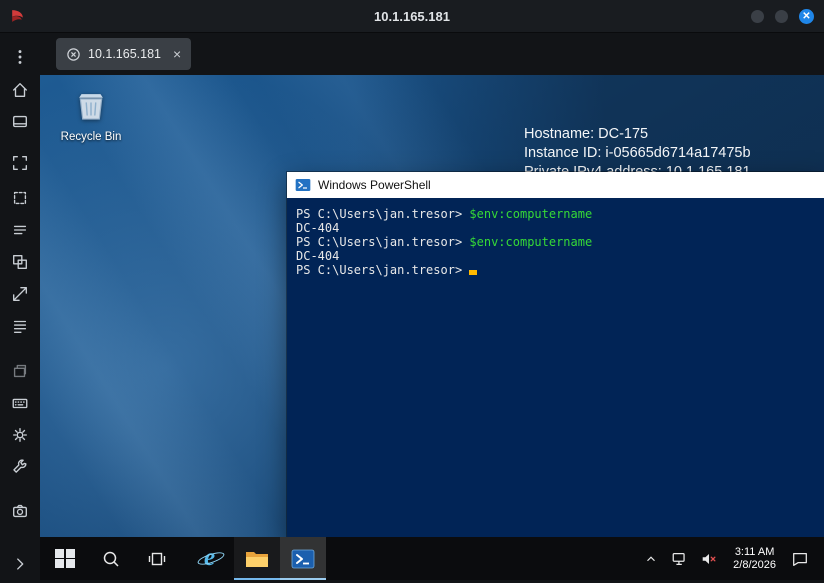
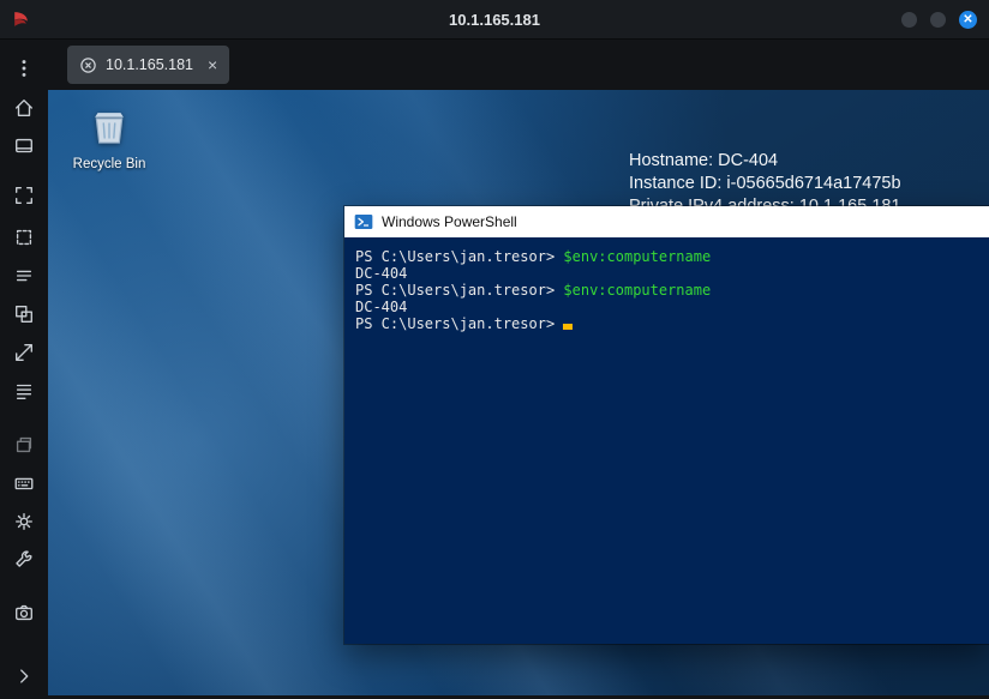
  10.1.165.181
  ✕
  10.1.165.181
  ×
  Recycle Bin
- Hostname: DC-175
+ Hostname: DC-404
  Instance ID: i-05665d6714a17475b
  Windows PowerShell
  PS C:\Users\jan.tresor> $env:computername
  DC-404
  PS C:\Users\jan.tresor> $env:computername
  DC-404
  PS C:\Users\jan.tresor>
- e
- 3:11 AM
- 2/8/2026
